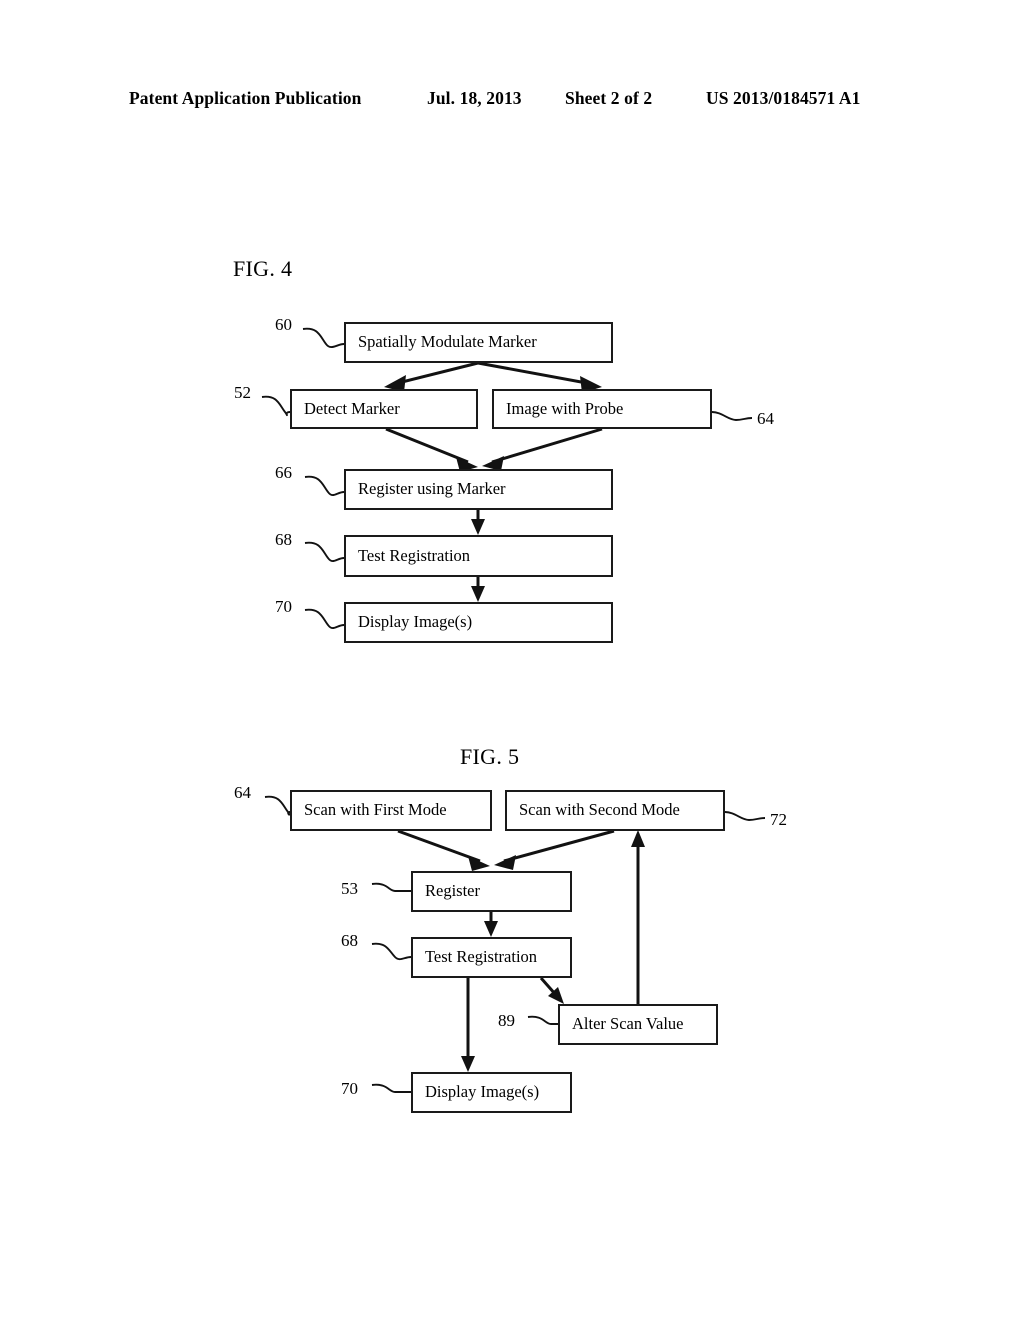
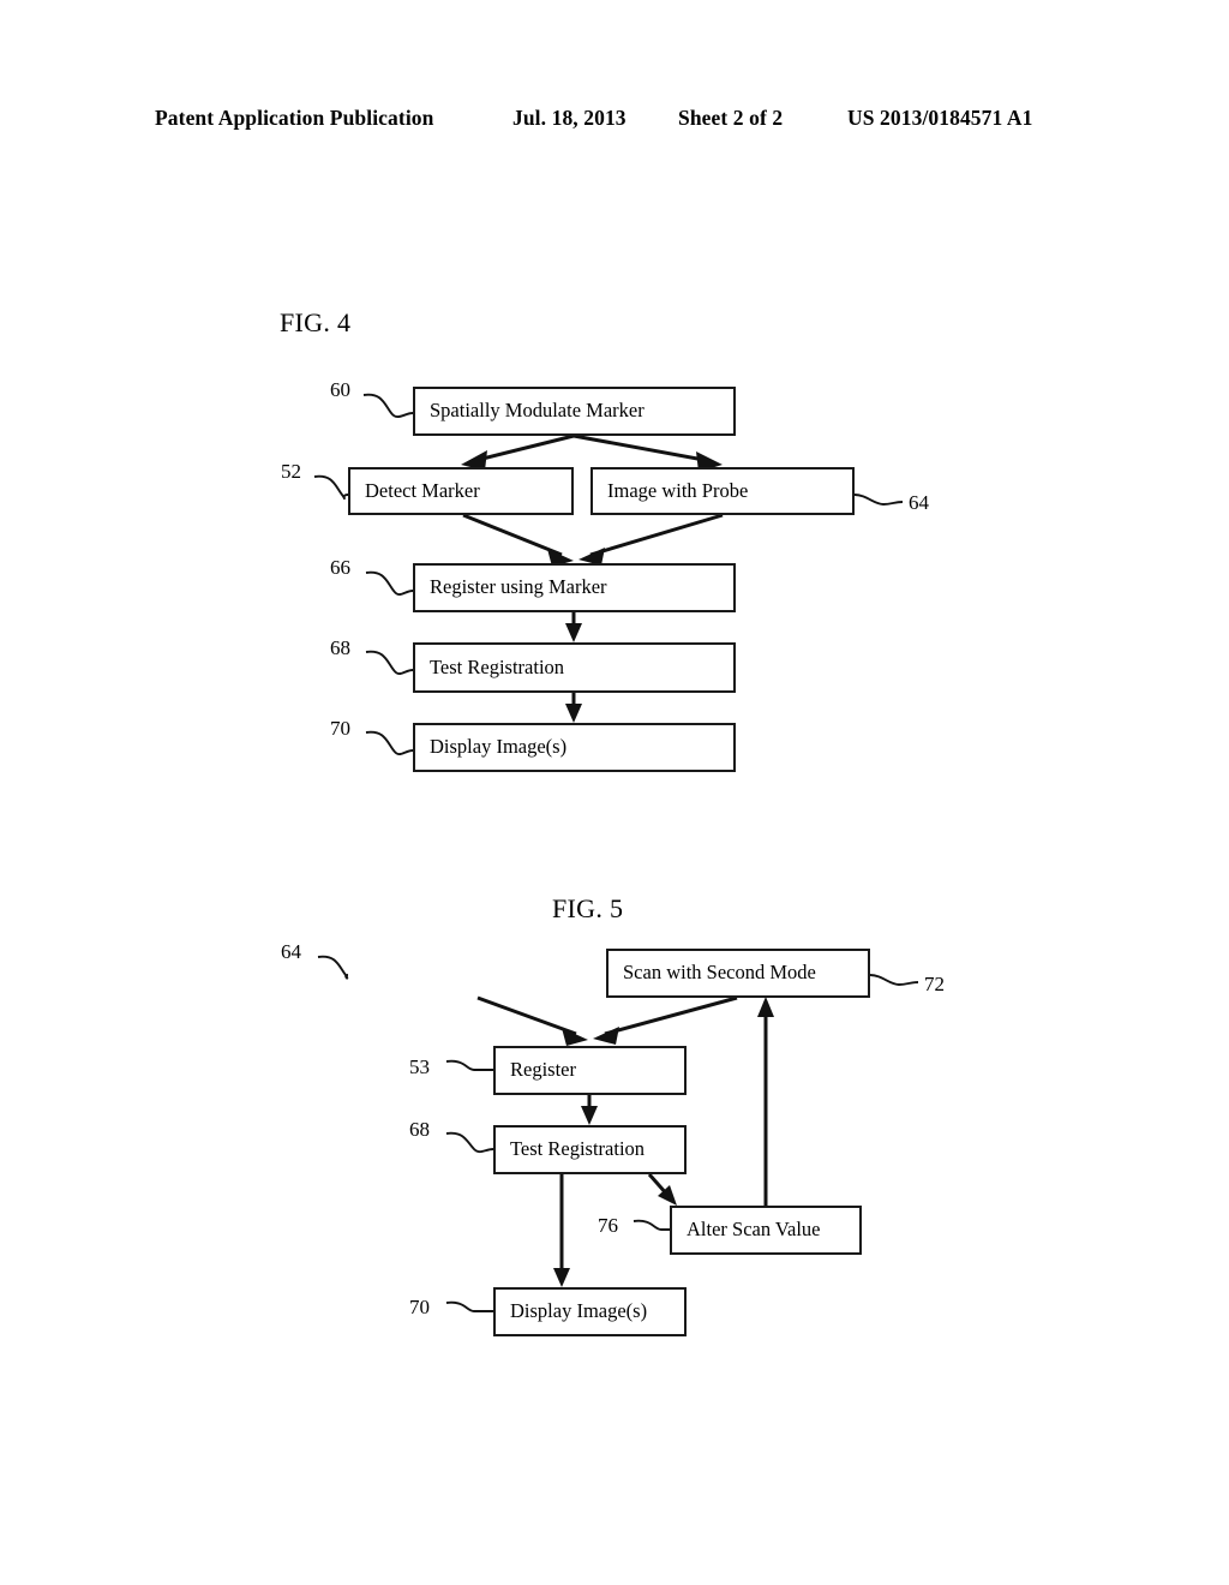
  Patent Application Publication
  Jul. 18, 2013
  Sheet 2 of 2
  US 2013/0184571 A1
  FIG. 4
  Spatially Modulate Marker
  60
  Detect Marker
  52
  Image with Probe
  64
  Register using Marker
  66
  Test Registration
  68
  Display Image(s)
  70
  FIG. 5
- Scan with First Mode
  64
  Scan with Second Mode
  72
  Register
  53
  Test Registration
  68
  Alter Scan Value
- 89
+ 76
  Display Image(s)
  70
